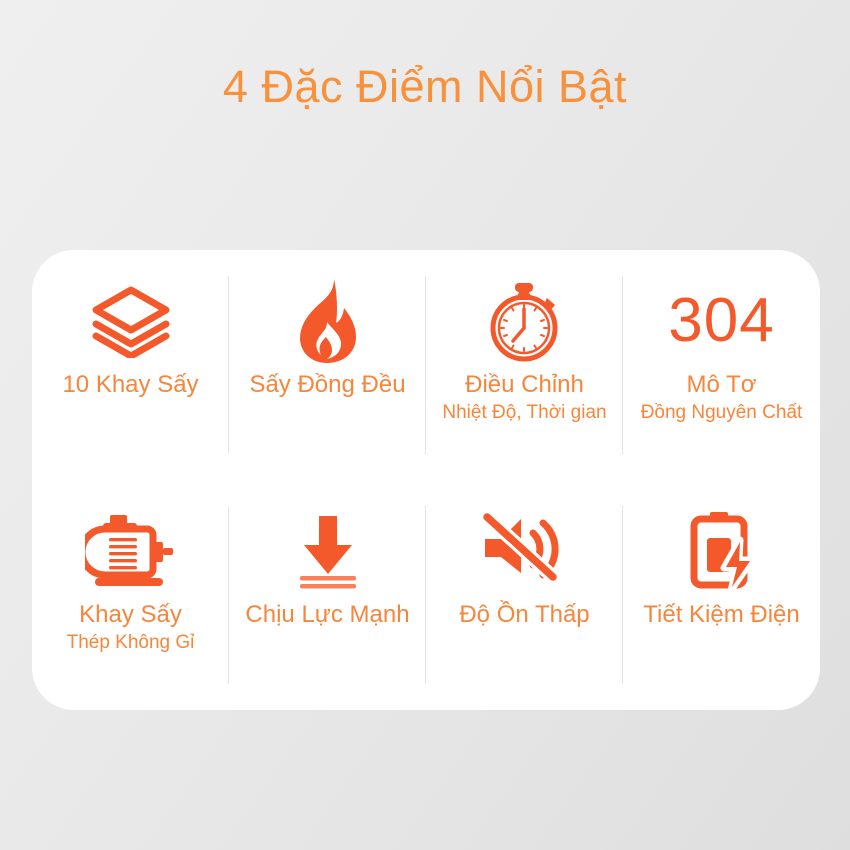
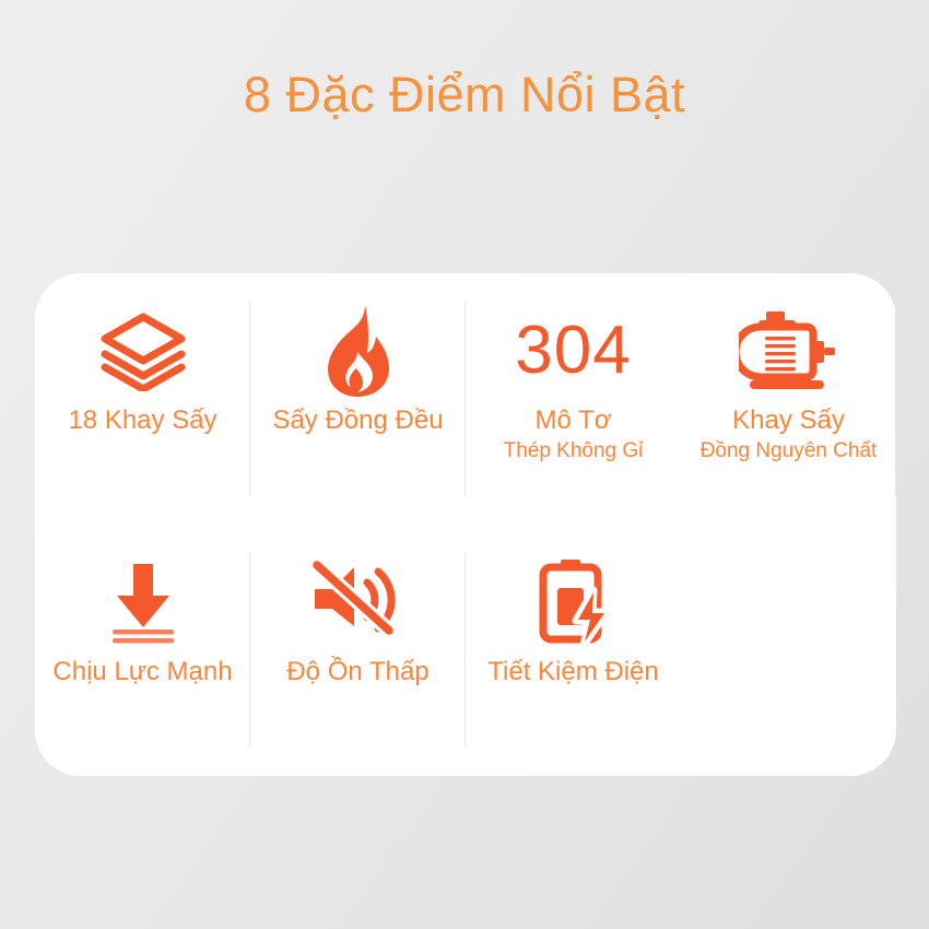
- 4 Đặc Điểm Nổi Bật
+ 8 Đặc Điểm Nổi Bật
- 10 Khay Sấy
+ 18 Khay Sấy
  Sấy Đồng Đều
- Điều Chỉnh
- Nhiệt Độ, Thời gian
  304
  Mô Tơ
- Đồng Nguyên Chất
+ Thép Không Gỉ
  Khay Sấy
- Thép Không Gỉ
+ Đồng Nguyên Chất
  Chịu Lực Mạnh
  Độ Ồn Thấp
  Tiết Kiệm Điện
